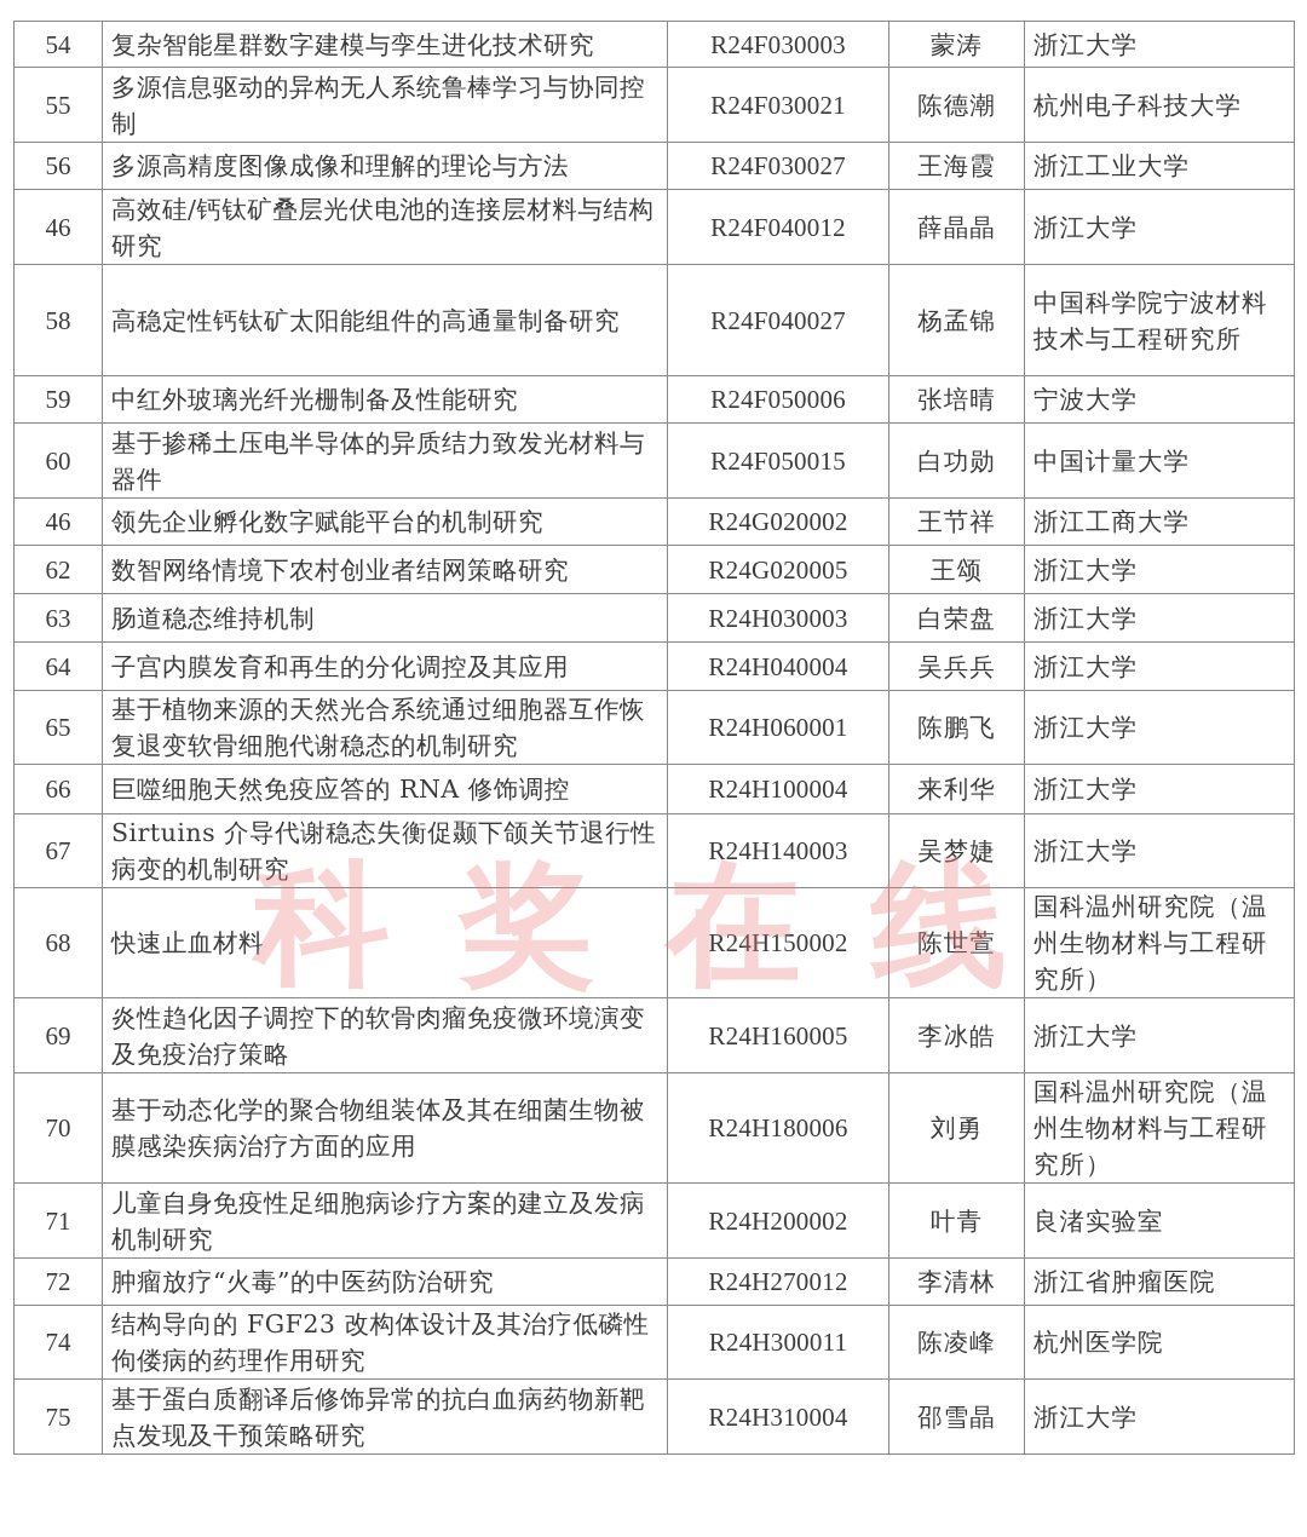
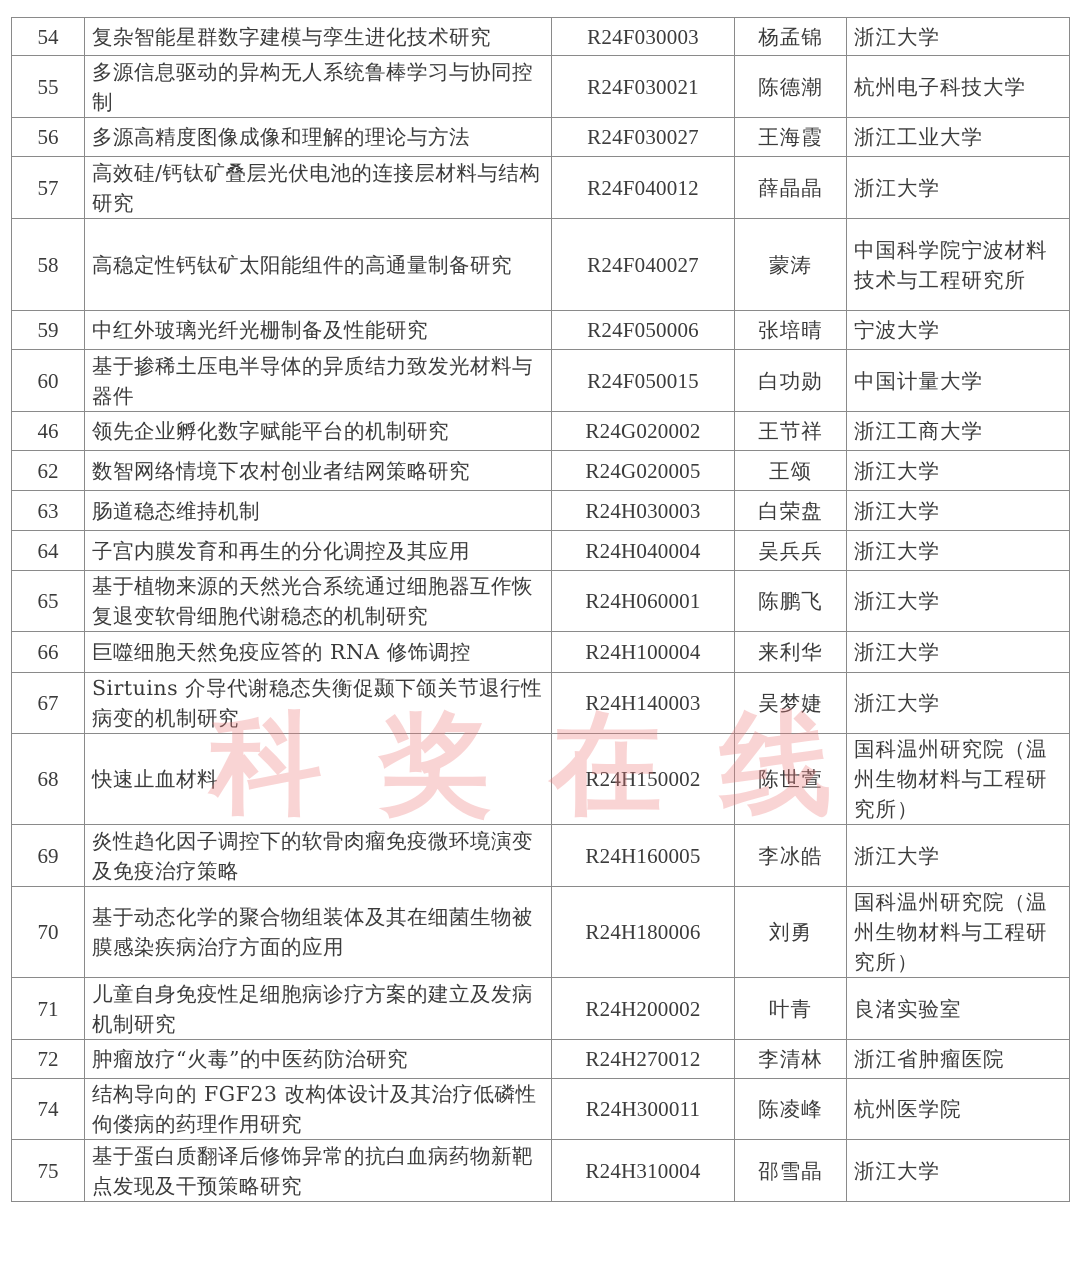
- 54	复杂智能星群数字建模与孪生进化技术研究	R24F030003	蒙涛	浙江大学
+ 54	复杂智能星群数字建模与孪生进化技术研究	R24F030003	杨孟锦	浙江大学
  55	多源信息驱动的异构无人系统鲁棒学习与协同控制	R24F030021	陈德潮	杭州电子科技大学
  56	多源高精度图像成像和理解的理论与方法	R24F030027	王海霞	浙江工业大学
- 46	高效硅/钙钛矿叠层光伏电池的连接层材料与结构研究	R24F040012	薛晶晶	浙江大学
+ 57	高效硅/钙钛矿叠层光伏电池的连接层材料与结构研究	R24F040012	薛晶晶	浙江大学
- 58	高稳定性钙钛矿太阳能组件的高通量制备研究	R24F040027	杨孟锦	中国科学院宁波材料技术与工程研究所
+ 58	高稳定性钙钛矿太阳能组件的高通量制备研究	R24F040027	蒙涛	中国科学院宁波材料技术与工程研究所
  59	中红外玻璃光纤光栅制备及性能研究	R24F050006	张培晴	宁波大学
  60	基于掺稀土压电半导体的异质结力致发光材料与器件	R24F050015	白功勋	中国计量大学
  46	领先企业孵化数字赋能平台的机制研究	R24G020002	王节祥	浙江工商大学
  62	数智网络情境下农村创业者结网策略研究	R24G020005	王颂	浙江大学
  63	肠道稳态维持机制	R24H030003	白荣盘	浙江大学
  64	子宫内膜发育和再生的分化调控及其应用	R24H040004	吴兵兵	浙江大学
  65	基于植物来源的天然光合系统通过细胞器互作恢复退变软骨细胞代谢稳态的机制研究	R24H060001	陈鹏飞	浙江大学
  66	巨噬细胞天然免疫应答的 RNA 修饰调控	R24H100004	来利华	浙江大学
  67	Sirtuins 介导代谢稳态失衡促颞下颌关节退行性病变的机制研究	R24H140003	吴梦婕	浙江大学
  68	快速止血材料	R24H150002	陈世萱	国科温州研究院（温州生物材料与工程研究所）
  69	炎性趋化因子调控下的软骨肉瘤免疫微环境演变及免疫治疗策略	R24H160005	李冰皓	浙江大学
  70	基于动态化学的聚合物组装体及其在细菌生物被膜感染疾病治疗方面的应用	R24H180006	刘勇	国科温州研究院（温州生物材料与工程研究所）
  71	儿童自身免疫性足细胞病诊疗方案的建立及发病机制研究	R24H200002	叶青	良渚实验室
  72	肿瘤放疗“火毒”的中医药防治研究	R24H270012	李清林	浙江省肿瘤医院
  74	结构导向的 FGF23 改构体设计及其治疗低磷性佝偻病的药理作用研究	R24H300011	陈凌峰	杭州医学院
  75	基于蛋白质翻译后修饰异常的抗白血病药物新靶点发现及干预策略研究	R24H310004	邵雪晶	浙江大学
  科奖在线
